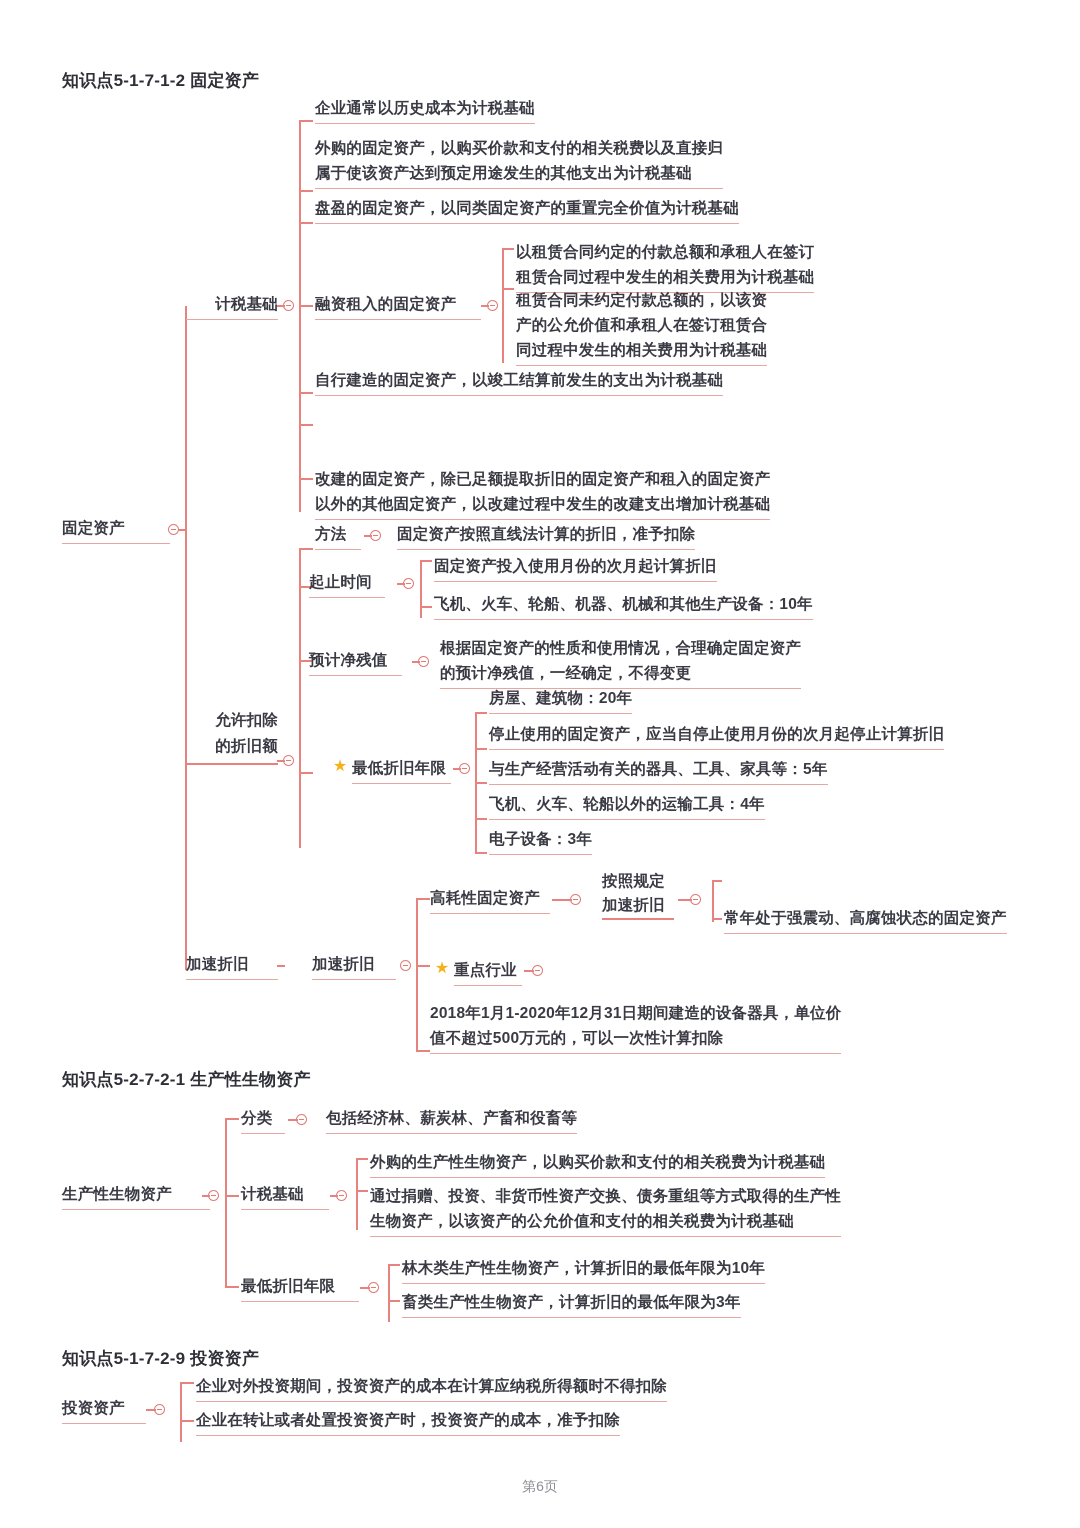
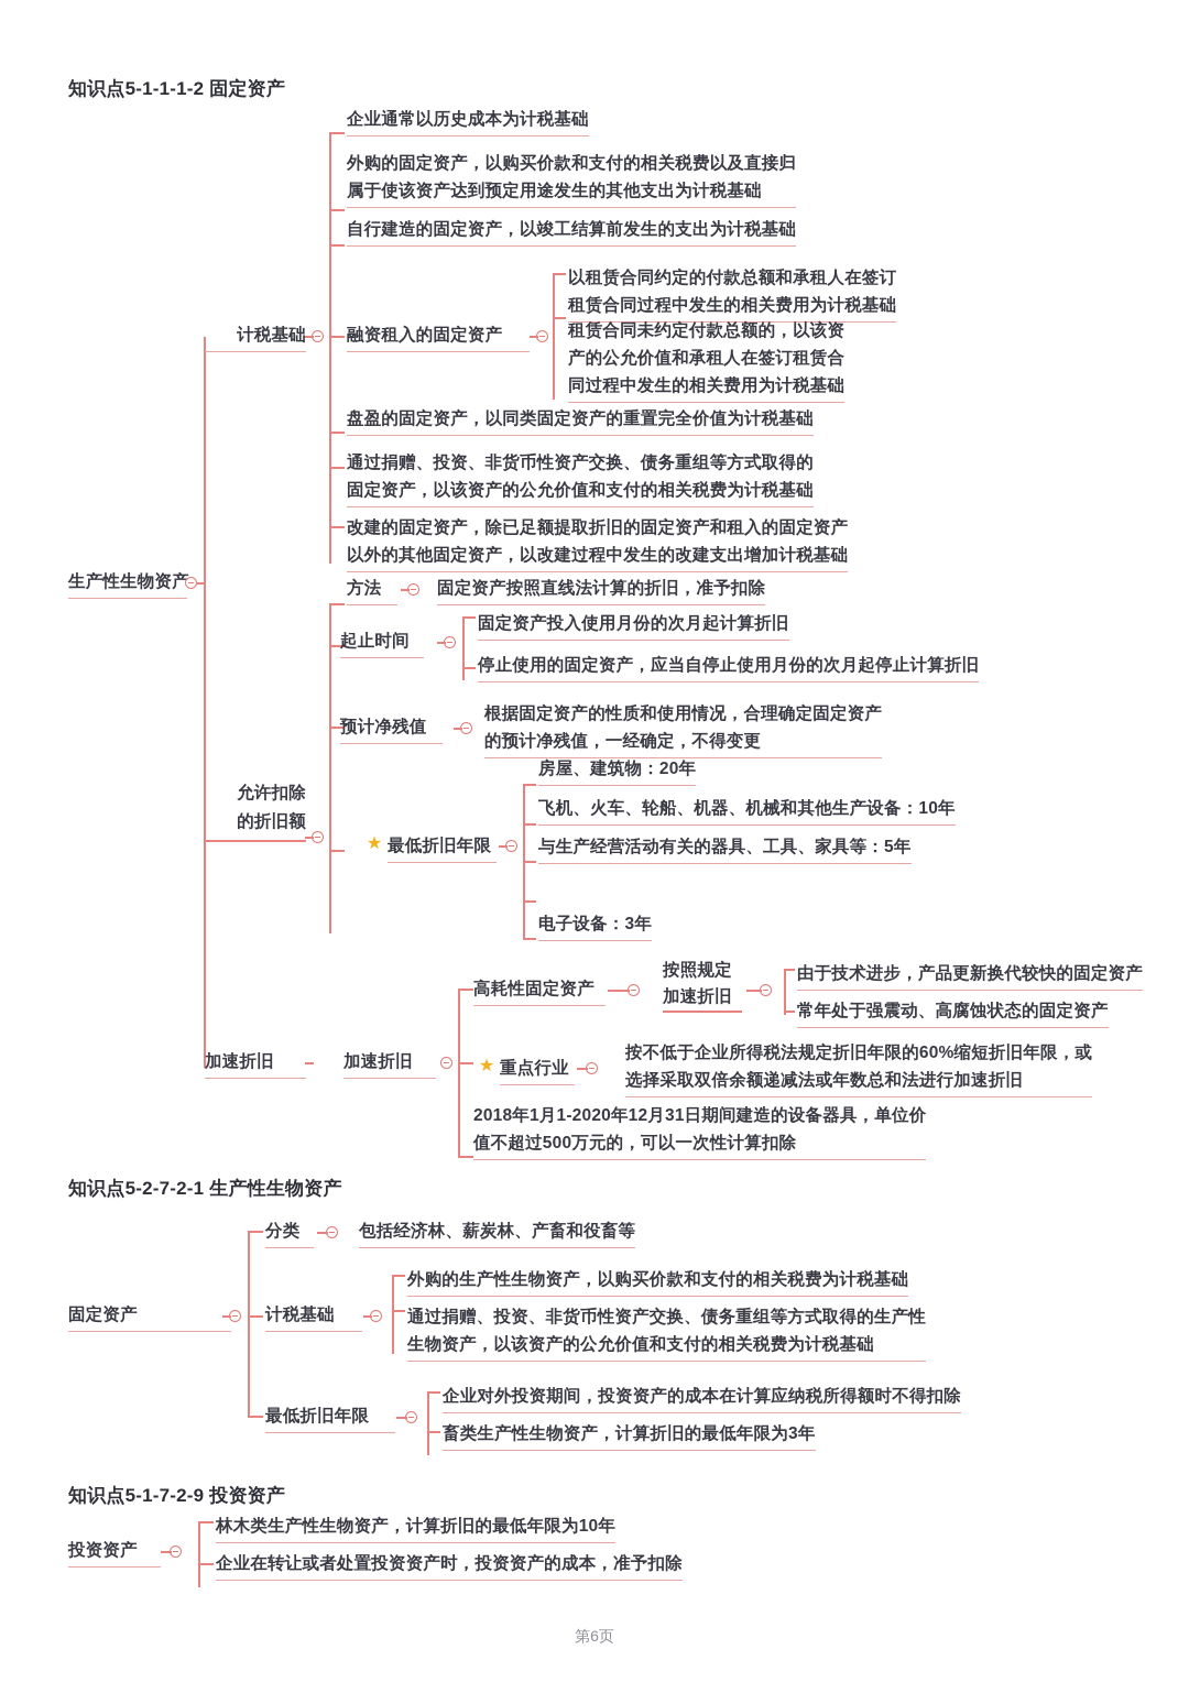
- 知识点5-1-7-1-2 固定资产
+ 知识点5-1-1-1-2 固定资产
- 固定资产
+ 生产性生物资产
  计税基础
  企业通常以历史成本为计税基础
  外购的固定资产，以购买价款和支付的相关税费以及直接归
  属于使该资产达到预定用途发生的其他支出为计税基础
- 盘盈的固定资产，以同类固定资产的重置完全价值为计税基础
+ 自行建造的固定资产，以竣工结算前发生的支出为计税基础
  融资租入的固定资产
  以租赁合同约定的付款总额和承租人在签订
  租赁合同过程中发生的相关费用为计税基础
  租赁合同未约定付款总额的，以该资
  产的公允价值和承租人在签订租赁合
  同过程中发生的相关费用为计税基础
- 自行建造的固定资产，以竣工结算前发生的支出为计税基础
+ 盘盈的固定资产，以同类固定资产的重置完全价值为计税基础
+ 通过捐赠、投资、非货币性资产交换、债务重组等方式取得的
+ 固定资产，以该资产的公允价值和支付的相关税费为计税基础
  改建的固定资产，除已足额提取折旧的固定资产和租入的固定资产
  以外的其他固定资产，以改建过程中发生的改建支出增加计税基础
  允许扣除
  的折旧额
  方法
  固定资产按照直线法计算的折旧，准予扣除
  起止时间
  固定资产投入使用月份的次月起计算折旧
- 飞机、火车、轮船、机器、机械和其他生产设备：10年
+ 停止使用的固定资产，应当自停止使用月份的次月起停止计算折旧
  预计净残值
  根据固定资产的性质和使用情况，合理确定固定资产
  的预计净残值，一经确定，不得变更
  ★
  最低折旧年限
  房屋、建筑物：20年
- 停止使用的固定资产，应当自停止使用月份的次月起停止计算折旧
+ 飞机、火车、轮船、机器、机械和其他生产设备：10年
  与生产经营活动有关的器具、工具、家具等：5年
- 飞机、火车、轮船以外的运输工具：4年
  电子设备：3年
  加速折旧
  加速折旧
  高耗性固定资产
  按照规定
  加速折旧
+ 由于技术进步，产品更新换代较快的固定资产
  常年处于强震动、高腐蚀状态的固定资产
  ★
  重点行业
+ 按不低于企业所得税法规定折旧年限的60%缩短折旧年限，或
+ 选择采取双倍余额递减法或年数总和法进行加速折旧
  2018年1月1-2020年12月31日期间建造的设备器具，单位价
  值不超过500万元的，可以一次性计算扣除
  知识点5-2-7-2-1 生产性生物资产
- 生产性生物资产
+ 固定资产
  分类
  包括经济林、薪炭林、产畜和役畜等
  计税基础
  外购的生产性生物资产，以购买价款和支付的相关税费为计税基础
  通过捐赠、投资、非货币性资产交换、债务重组等方式取得的生产性
  生物资产，以该资产的公允价值和支付的相关税费为计税基础
  最低折旧年限
- 林木类生产性生物资产，计算折旧的最低年限为10年
+ 企业对外投资期间，投资资产的成本在计算应纳税所得额时不得扣除
  畜类生产性生物资产，计算折旧的最低年限为3年
  知识点5-1-7-2-9 投资资产
  投资资产
- 企业对外投资期间，投资资产的成本在计算应纳税所得额时不得扣除
+ 林木类生产性生物资产，计算折旧的最低年限为10年
  企业在转让或者处置投资资产时，投资资产的成本，准予扣除
  第6页
